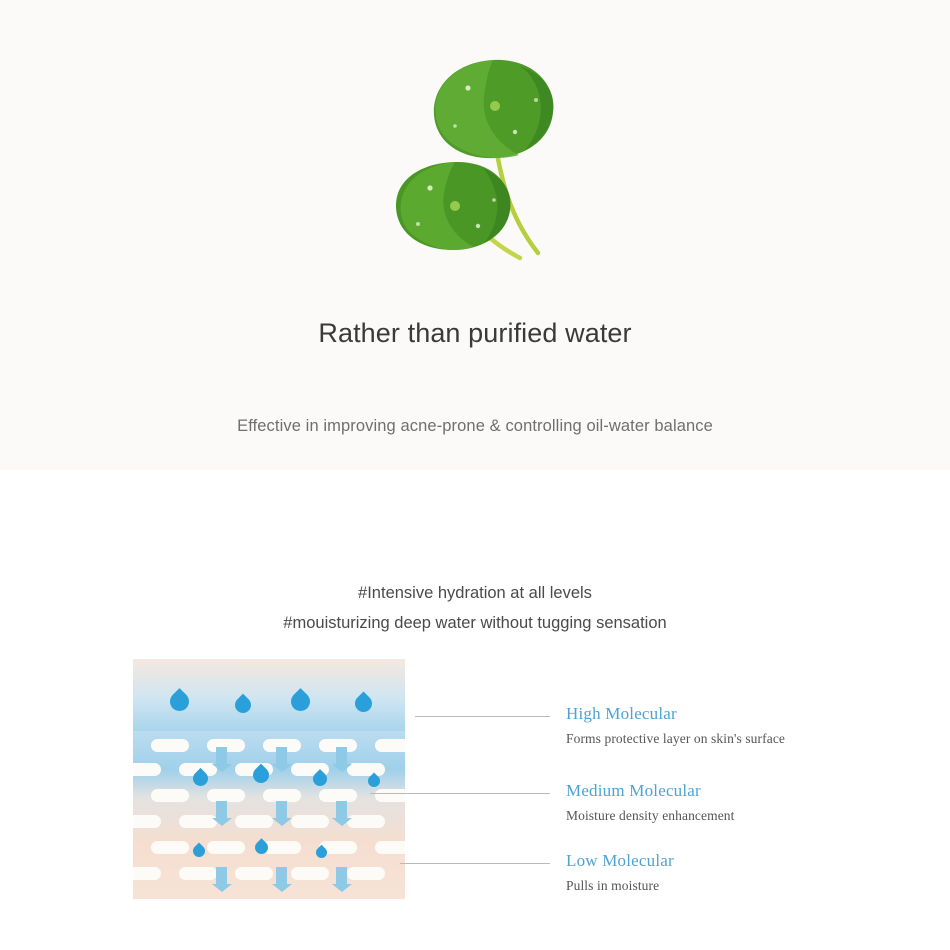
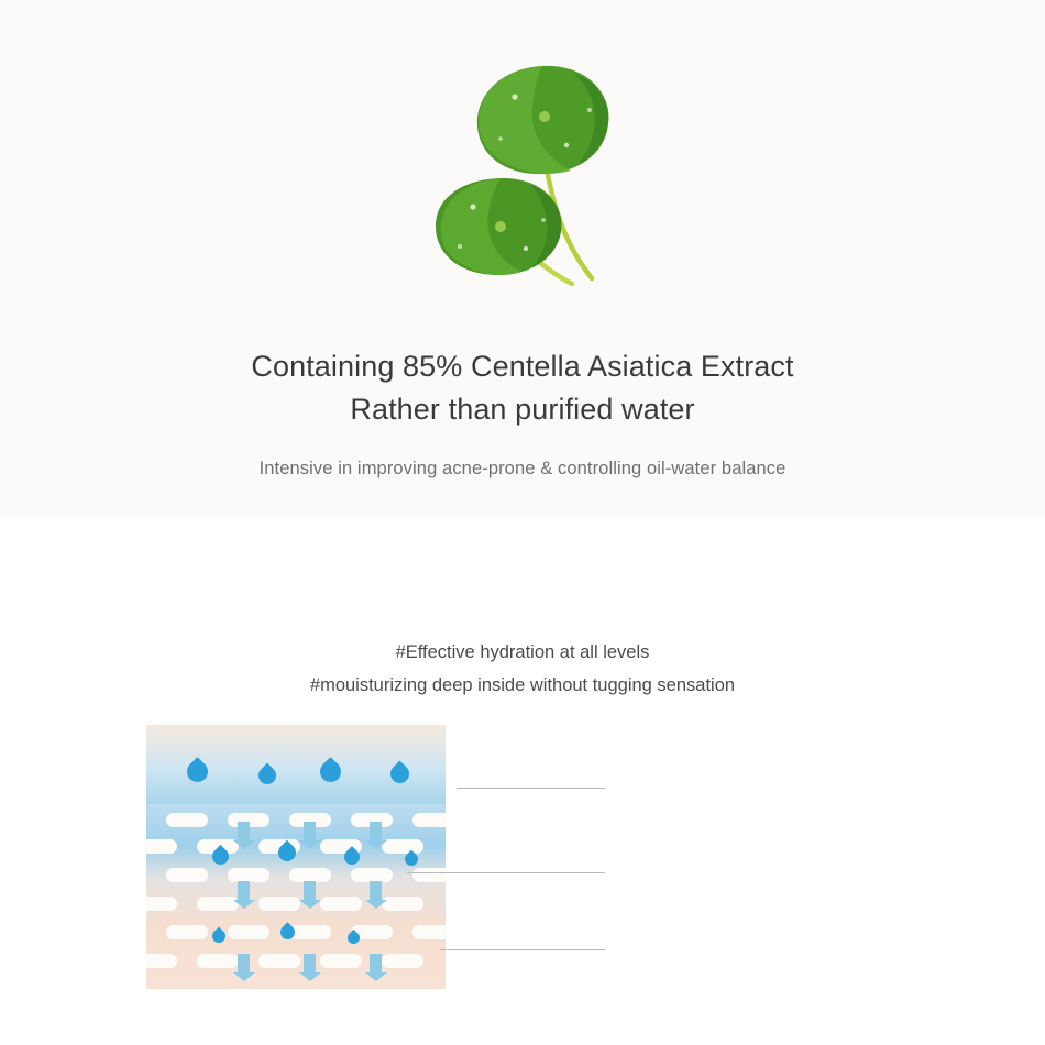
+ Containing 85% Centella Asiatica Extract
  Rather than purified water
- Effective in improving acne-prone & controlling oil-water balance
+ Intensive in improving acne-prone & controlling oil-water balance
- #Intensive hydration at all levels
+ #Effective hydration at all levels
- #mouisturizing deep water without tugging sensation
+ #mouisturizing deep inside without tugging sensation
- High Molecular
- Forms protective layer on skin's surface
- Medium Molecular
- Moisture density enhancement
- Low Molecular
- Pulls in moisture
